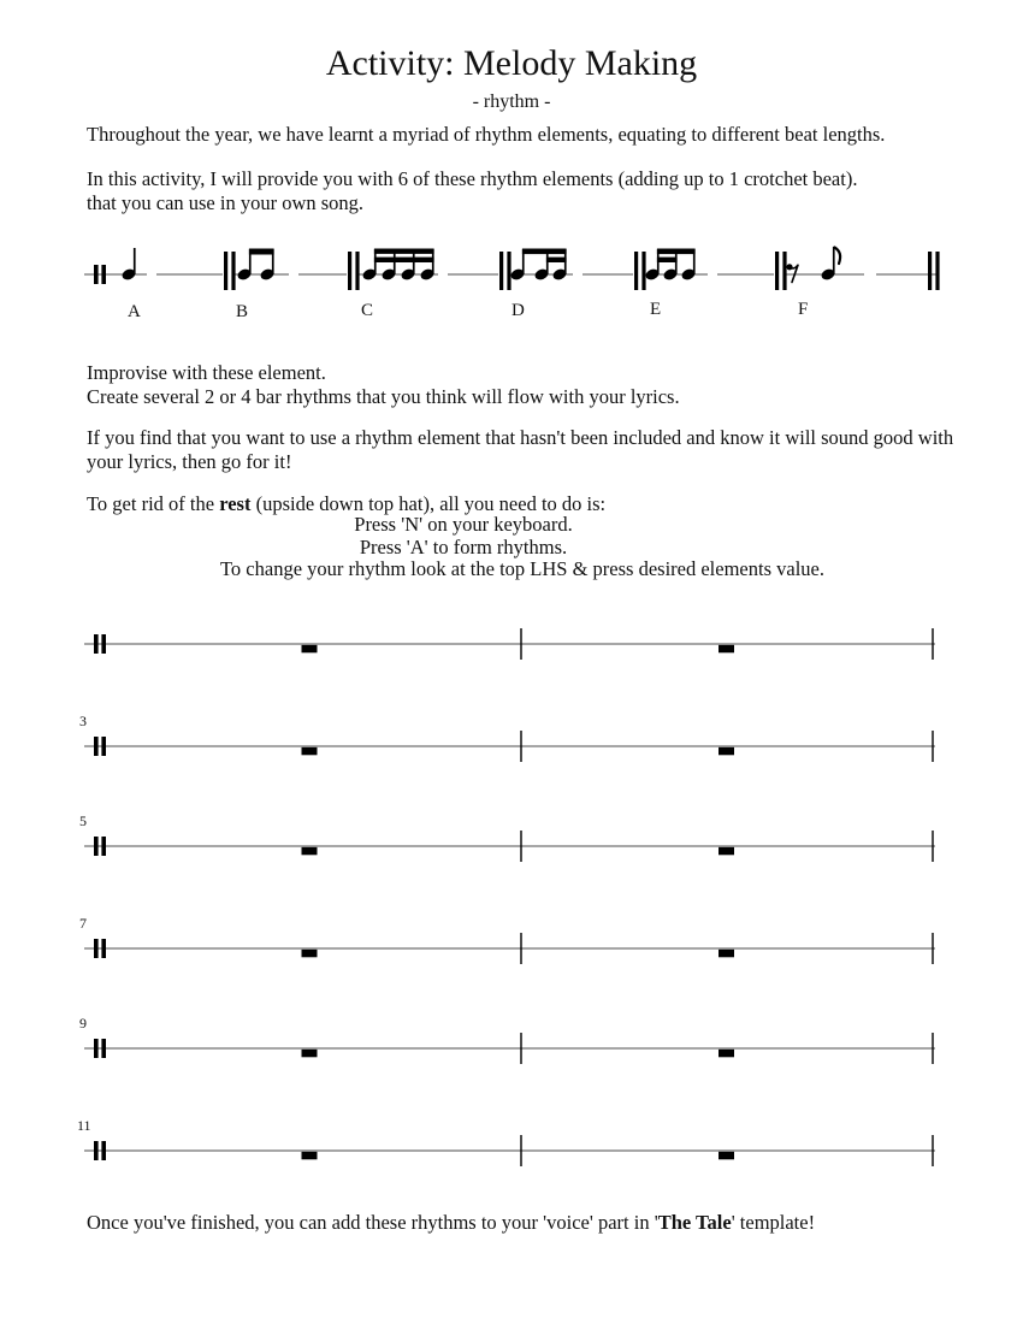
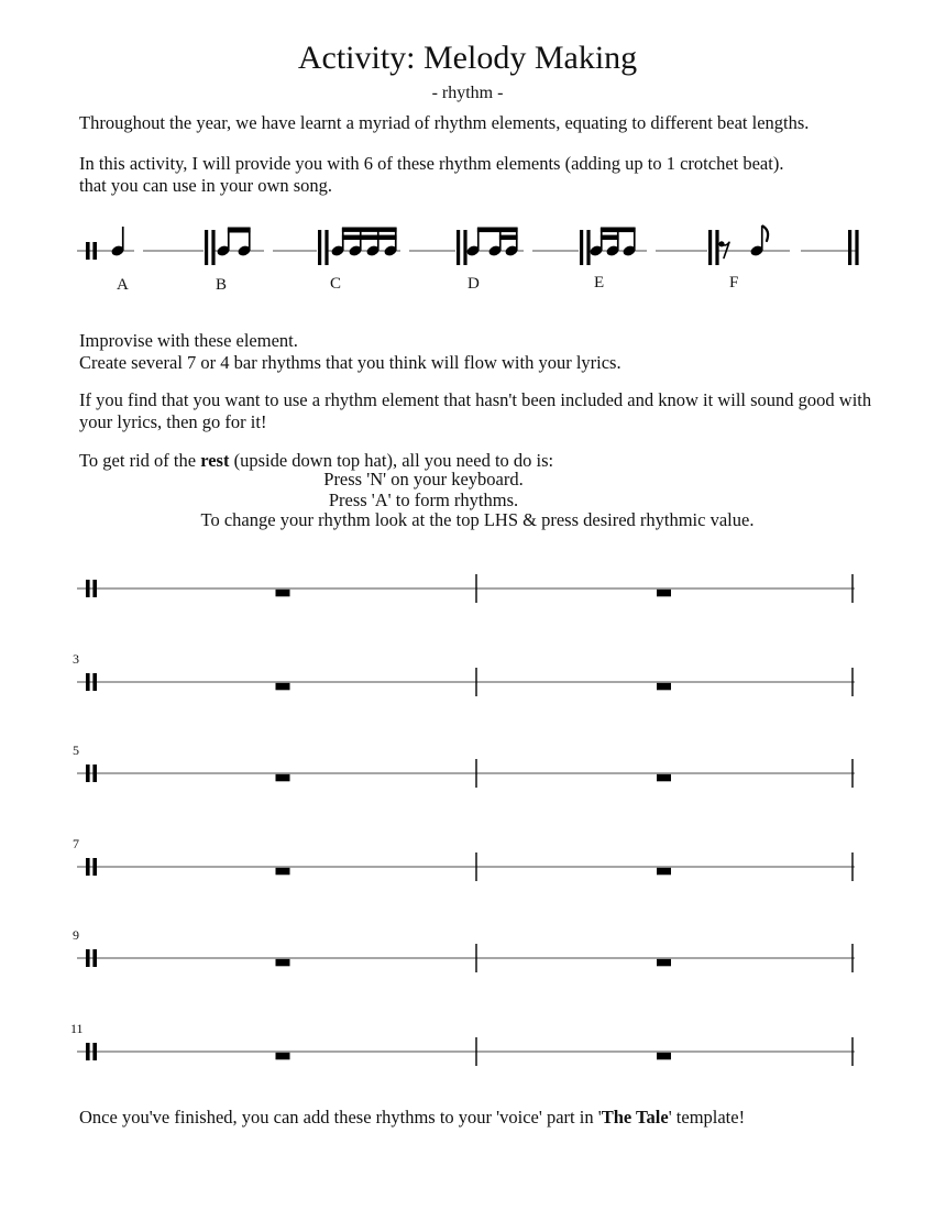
  Activity: Melody Making
  - rhythm -
  Throughout the year, we have learnt a myriad of rhythm elements, equating to different beat lengths.
  In this activity, I will provide you with 6 of these rhythm elements (adding up to 1 crotchet beat).
  that you can use in your own song.
  A
  B
  C
  D
  E
  F
  Improvise with these element.
- Create several 2 or 4 bar rhythms that you think will flow with your lyrics.
+ Create several 7 or 4 bar rhythms that you think will flow with your lyrics.
  If you find that you want to use a rhythm element that hasn't been included and know it will sound good with
  your lyrics, then go for it!
  To get rid of the rest (upside down top hat), all you need to do is:
  Press 'N' on your keyboard.
  Press 'A' to form rhythms.
- To change your rhythm look at the top LHS & press desired elements value.
+ To change your rhythm look at the top LHS & press desired rhythmic value.
  3
  5
  7
  9
  11
  Once you've finished, you can add these rhythms to your 'voice' part in 'The Tale' template!
